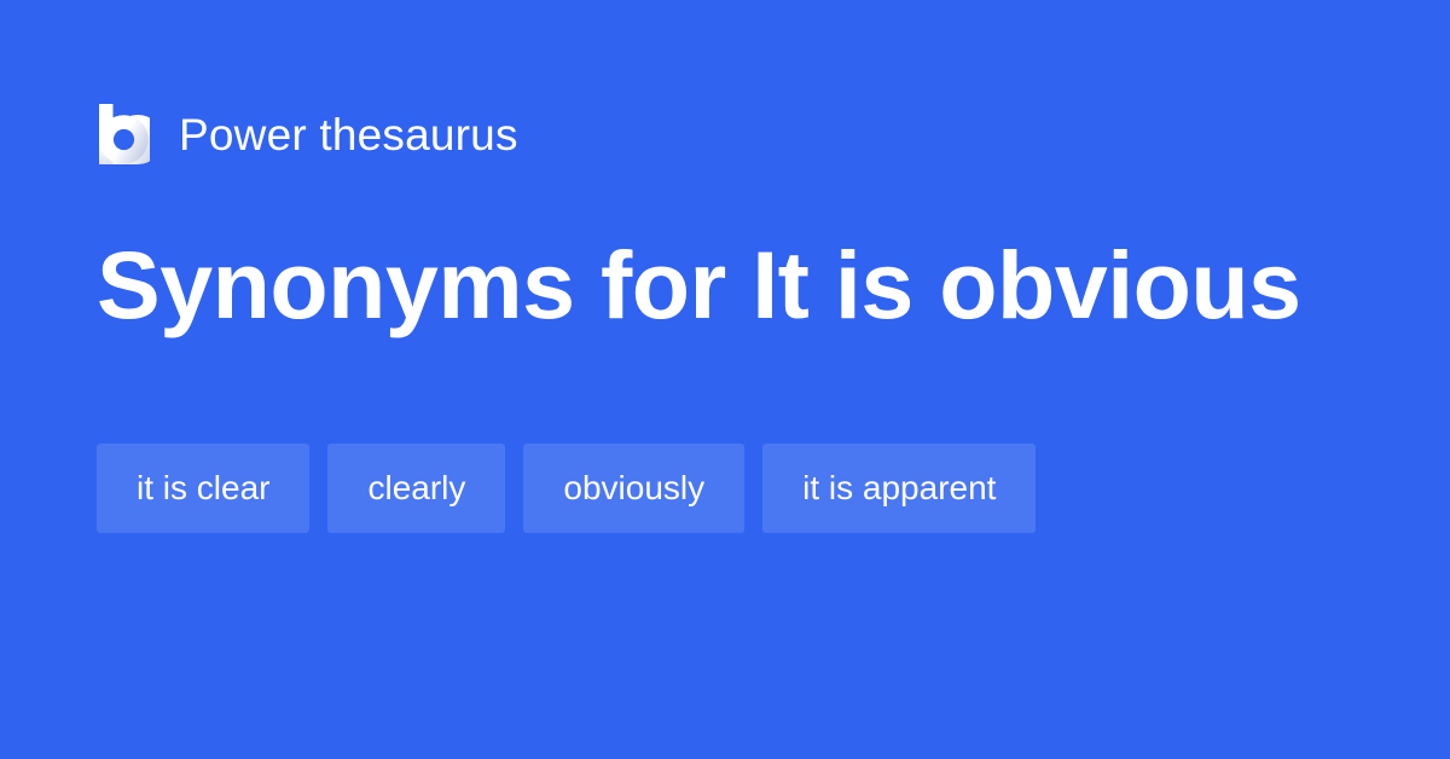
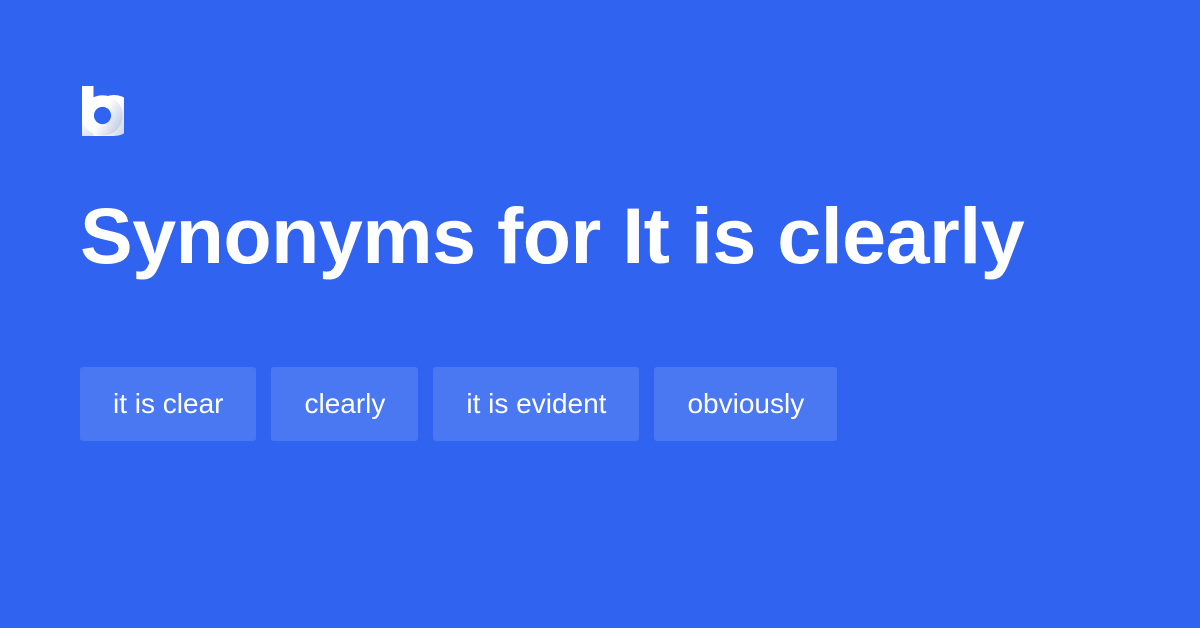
- Power thesaurus
- Synonyms for It is obvious
+ Synonyms for It is clearly
  it is clear
  clearly
+ it is evident
  obviously
- it is apparent
